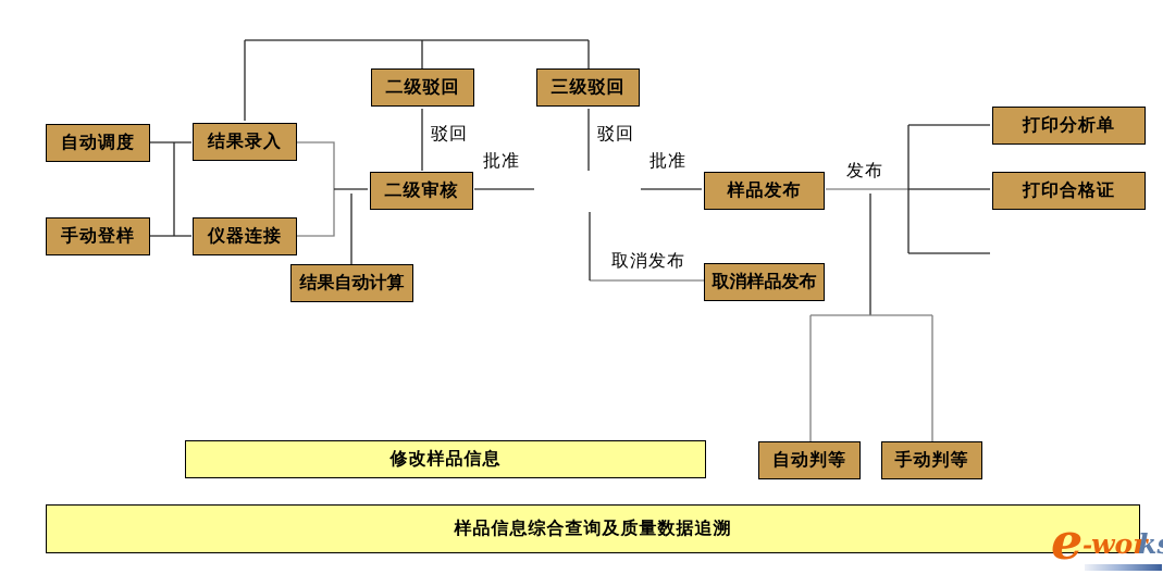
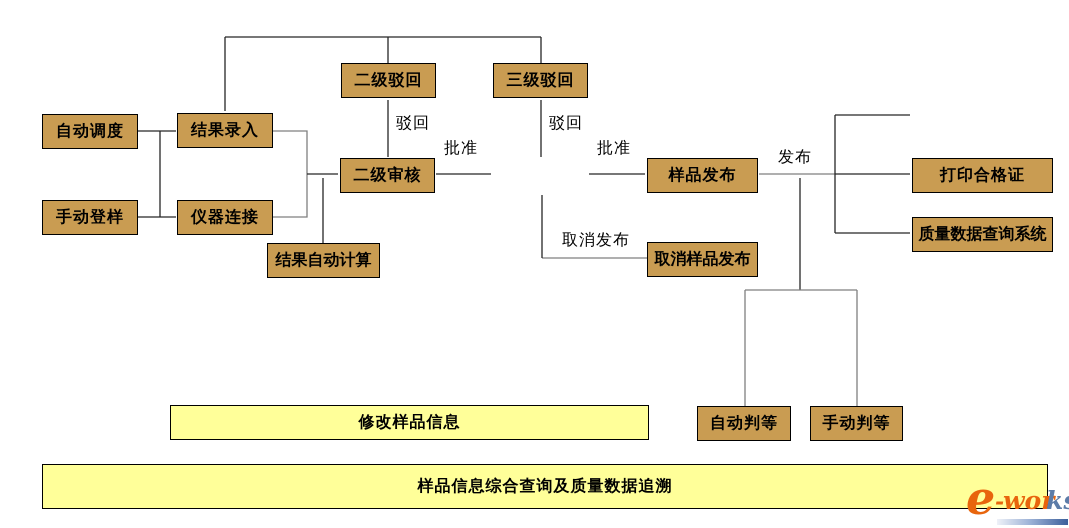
  自动调度
  手动登样
  结果录入
  仪器连接
  结果自动计算
  二级审核
  二级驳回
  三级驳回
  样品发布
  取消样品发布
- 打印分析单
  打印合格证
+ 质量数据查询系统
  自动判等
  手动判等
  修改样品信息
  样品信息综合查询及质量数据追溯
  驳回
  驳回
  批准
  批准
  发布
  取消发布
  e
  -
  wor
